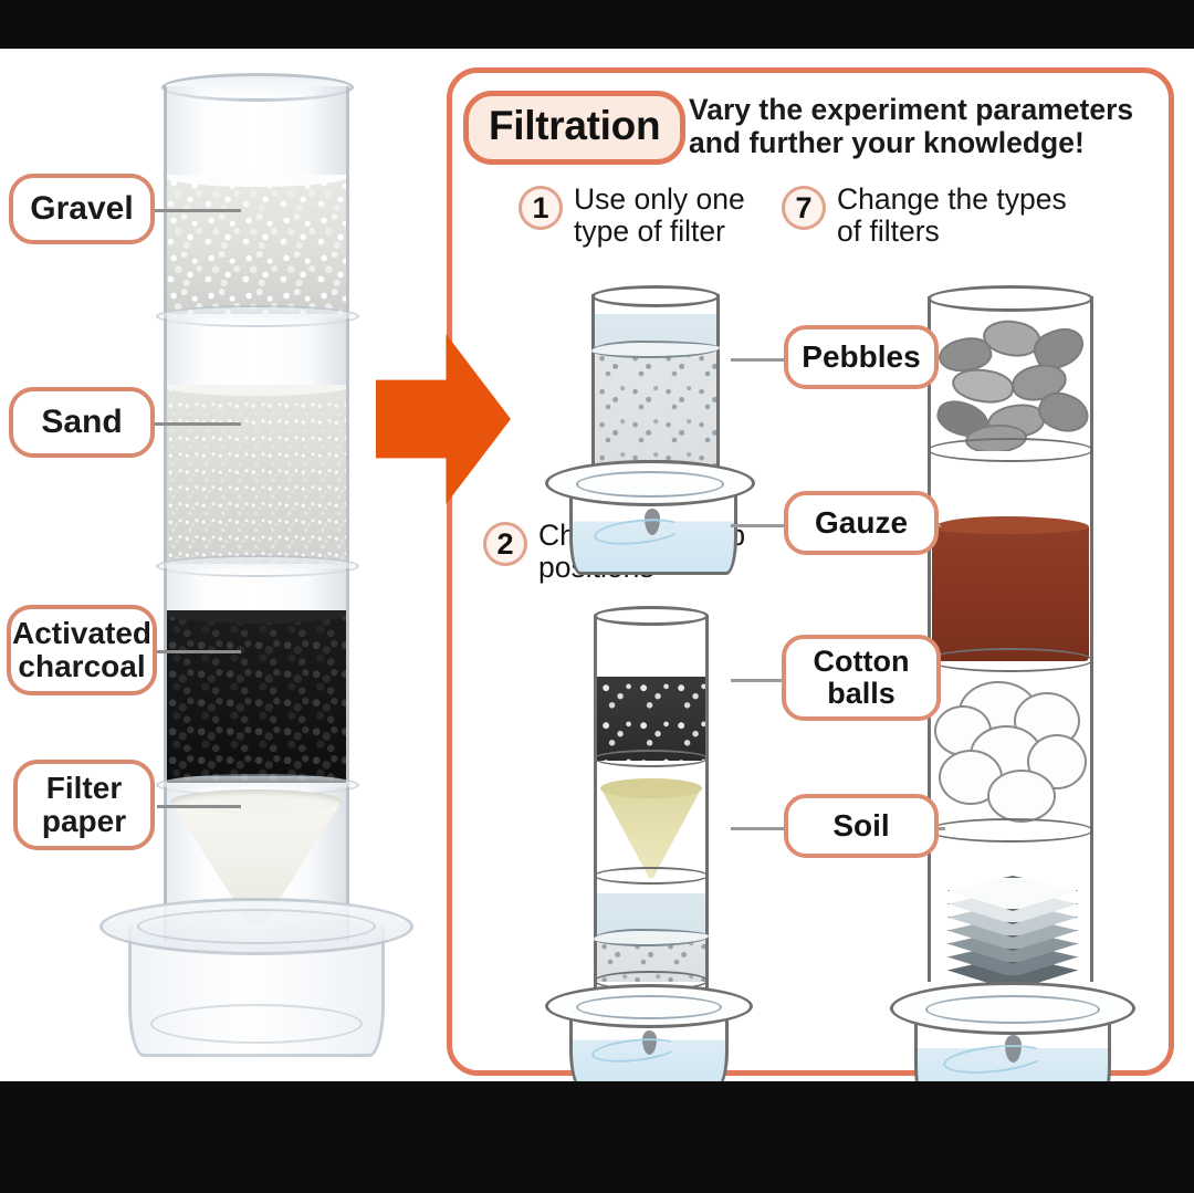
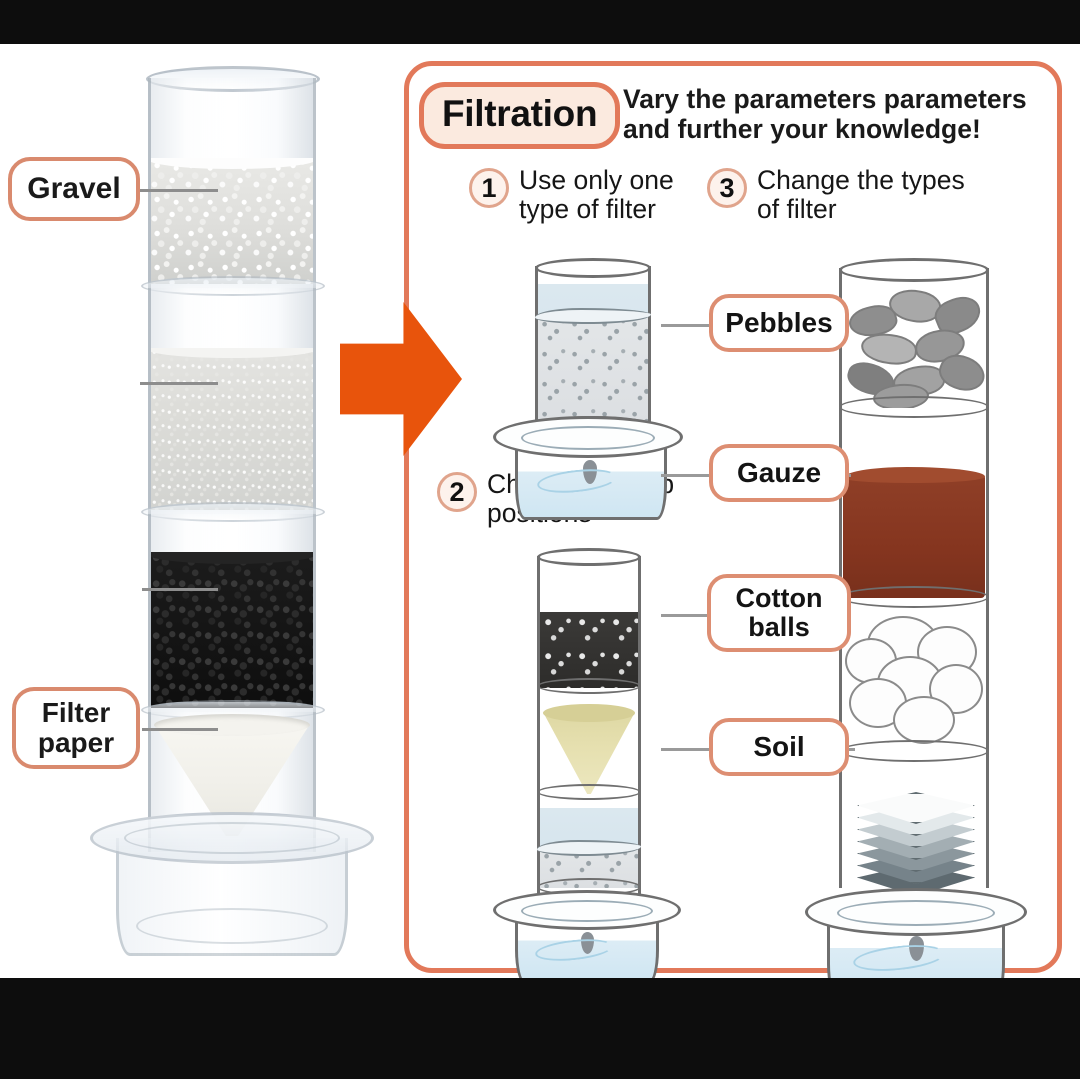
  Gravel
- Sand
- Activated charcoal
  Filter paper
  Filtration
- Vary the experiment parameters and further your knowledge!
+ Vary the parameters parameters and further your knowledge!
  1
  Use only one type of filter
- 7
+ 3
- Change the types of filters
+ Change the types of filter
  2
  Pebbles
  Gauze
  Cotton balls
  Soil
